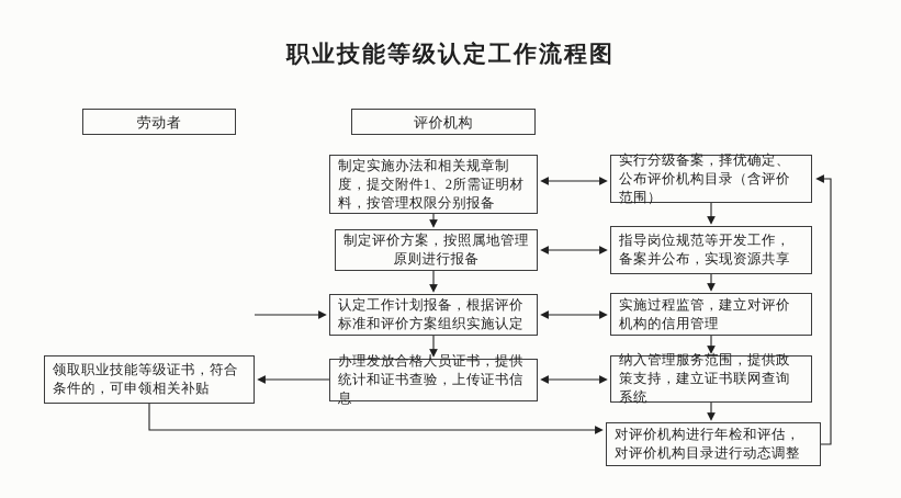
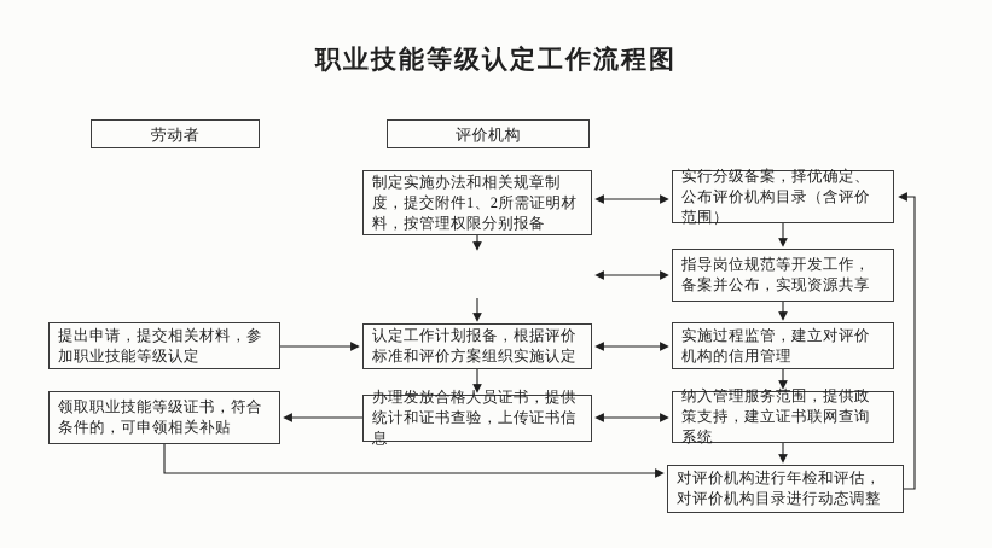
  职业技能等级认定工作流程图
  劳动者
  评价机构
  制定实施办法和相关规章制度，提交附件1、2所需证明材料，按管理权限分别报备
- 制定评价方案，按照属地管理原则进行报备
  认定工作计划报备，根据评价标准和评价方案组织实施认定
  办理发放合格人员证书，提供统计和证书查验，上传证书信息
  实行分级备案，择优确定、公布评价机构目录（含评价范围）
  指导岗位规范等开发工作，备案并公布，实现资源共享
  实施过程监管，建立对评价机构的信用管理
  纳入管理服务范围，提供政策支持，建立证书联网查询系统
  对评价机构进行年检和评估，对评价机构目录进行动态调整
+ 提出申请，提交相关材料，参加职业技能等级认定
  领取职业技能等级证书，符合条件的，可申领相关补贴
